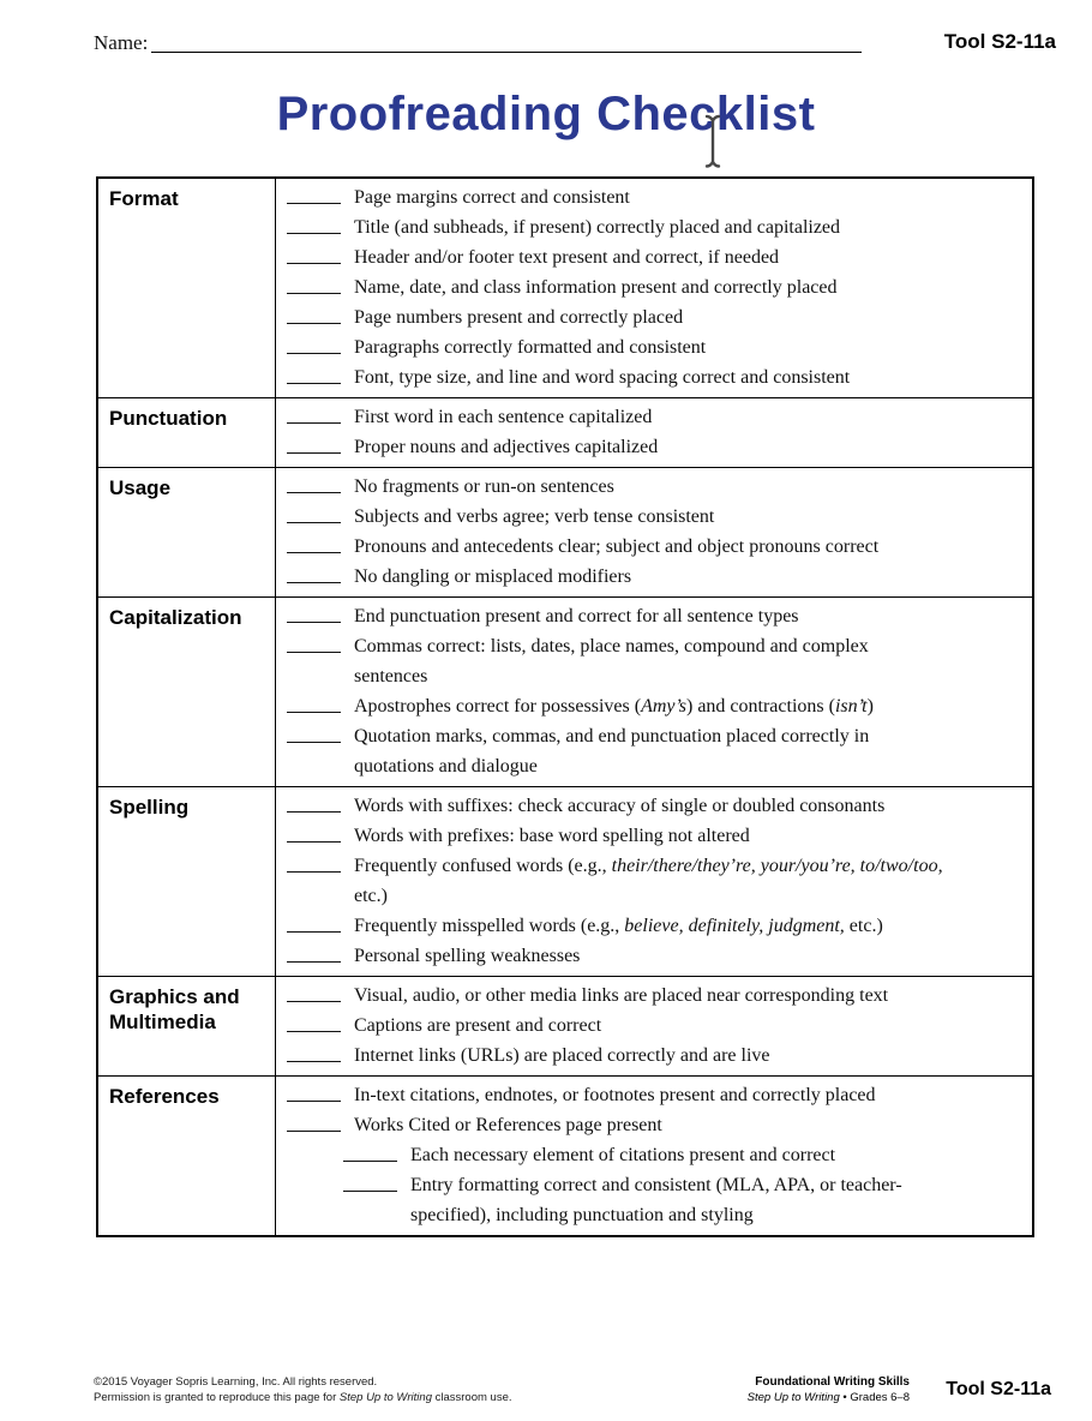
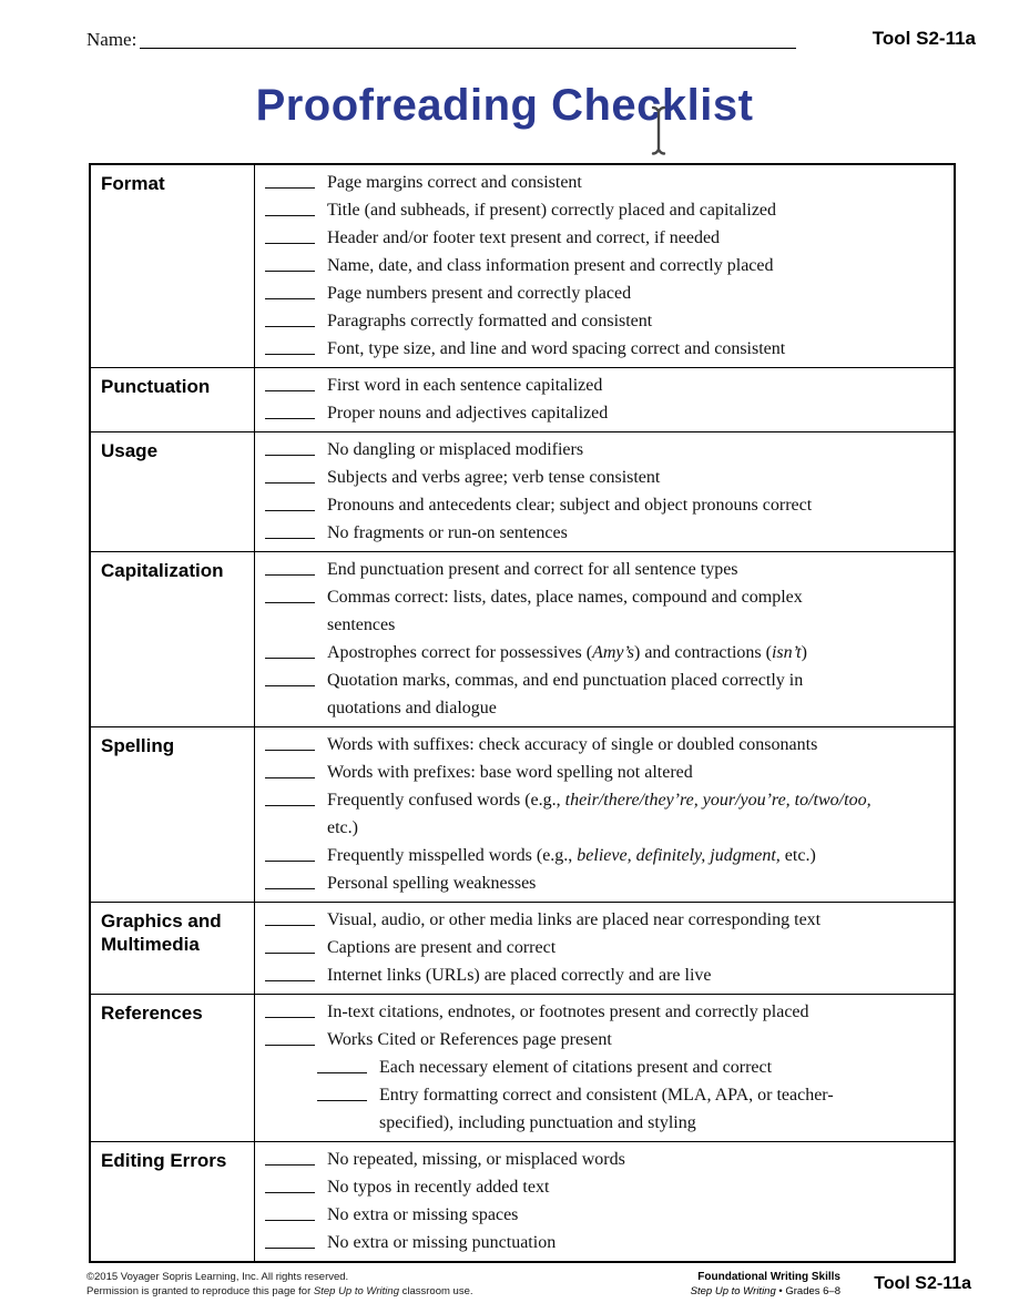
  Name:
  Tool S2-11a
  Proofreading Checklist
  Format
  Page margins correct and consistent
  Title (and subheads, if present) correctly placed and capitalized
  Header and/or footer text present and correct, if needed
  Name, date, and class information present and correctly placed
  Page numbers present and correctly placed
  Paragraphs correctly formatted and consistent
  Font, type size, and line and word spacing correct and consistent
  Punctuation
  First word in each sentence capitalized
  Proper nouns and adjectives capitalized
  Usage
- No fragments or run-on sentences
+ No dangling or misplaced modifiers
  Subjects and verbs agree; verb tense consistent
  Pronouns and antecedents clear; subject and object pronouns correct
- No dangling or misplaced modifiers
+ No fragments or run-on sentences
  Capitalization
  End punctuation present and correct for all sentence types
  Commas correct: lists, dates, place names, compound and complex
  sentences
  Apostrophes correct for possessives (Amy’s) and contractions (isn’t)
  Quotation marks, commas, and end punctuation placed correctly in
  quotations and dialogue
  Spelling
  Words with suffixes: check accuracy of single or doubled consonants
  Words with prefixes: base word spelling not altered
  Frequently confused words (e.g., their/there/they’re, your/you’re, to/two/too,
  etc.)
  Frequently misspelled words (e.g., believe, definitely, judgment, etc.)
  Personal spelling weaknesses
  Graphics and Multimedia
  Visual, audio, or other media links are placed near corresponding text
  Captions are present and correct
  Internet links (URLs) are placed correctly and are live
  References
  In-text citations, endnotes, or footnotes present and correctly placed
  Works Cited or References page present
  Each necessary element of citations present and correct
  Entry formatting correct and consistent (MLA, APA, or teacher-
  specified), including punctuation and styling
+ Editing Errors
+ No repeated, missing, or misplaced words
+ No typos in recently added text
+ No extra or missing spaces
+ No extra or missing punctuation
  ©2015 Voyager Sopris Learning, Inc. All rights reserved.
  Permission is granted to reproduce this page for Step Up to Writing classroom use.
  Foundational Writing Skills
  Step Up to Writing • Grades 6–8
  Tool S2-11a
